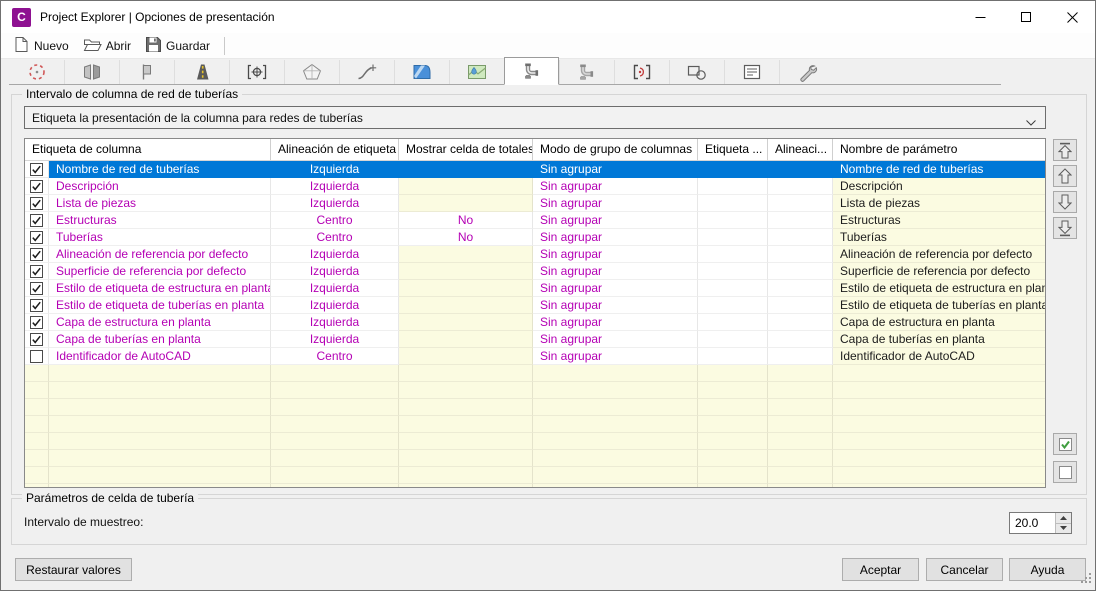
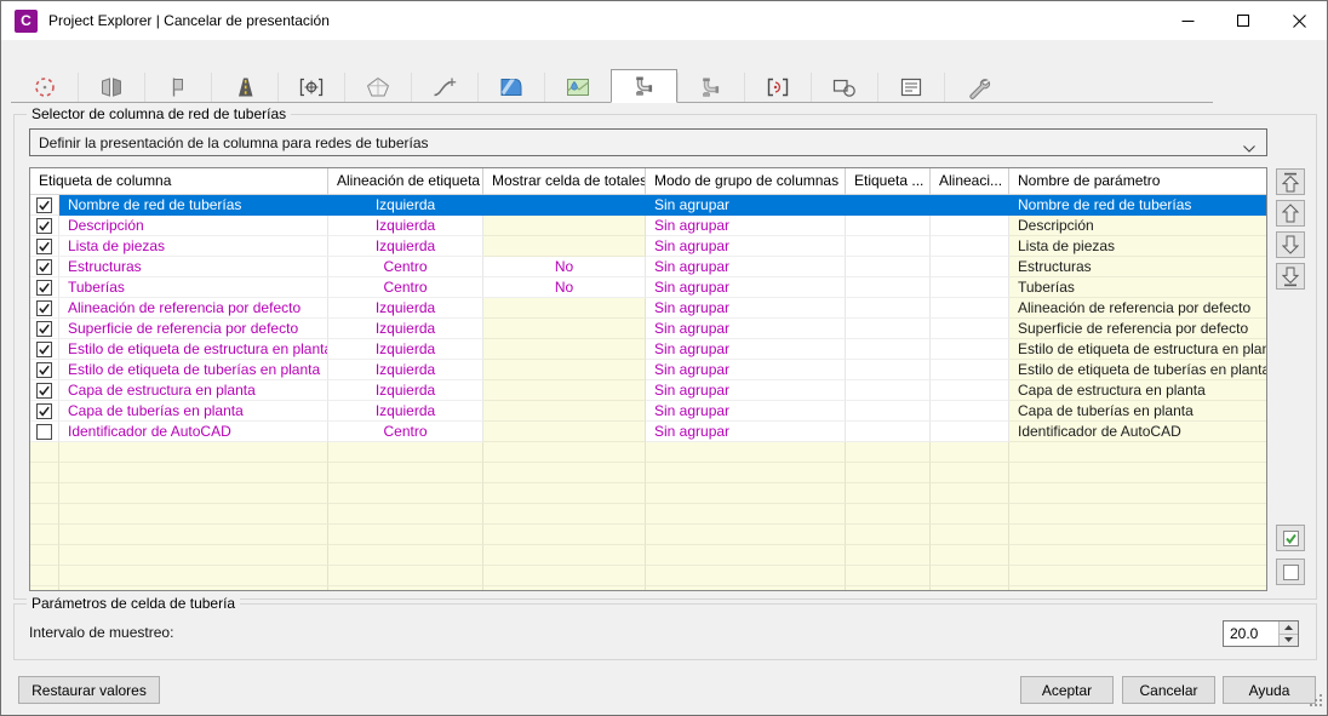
  C
- Project Explorer | Opciones de presentación
+ Project Explorer | Cancelar de presentación
- Nuevo
- Abrir
- Guardar
- Intervalo de columna de red de tuberías
+ Selector de columna de red de tuberías
- Etiqueta la presentación de la columna para redes de tuberías
+ Definir la presentación de la columna para redes de tuberías
  Etiqueta de columna
  Alineación de etiqueta
  Mostrar celda de totales
  Modo de grupo de columnas
  Etiqueta ...
  Alineaci...
  Nombre de parámetro
  Nombre de red de tuberías
  Izquierda
  Sin agrupar
  Nombre de red de tuberías
  Descripción
  Izquierda
  Sin agrupar
  Descripción
  Lista de piezas
  Izquierda
  Sin agrupar
  Lista de piezas
  Estructuras
  Centro
  No
  Sin agrupar
  Estructuras
  Tuberías
  Centro
  No
  Sin agrupar
  Tuberías
  Alineación de referencia por defecto
  Izquierda
  Sin agrupar
  Alineación de referencia por defecto
  Superficie de referencia por defecto
  Izquierda
  Sin agrupar
  Superficie de referencia por defecto
  Estilo de etiqueta de estructura en planta
  Izquierda
  Sin agrupar
  Estilo de etiqueta de estructura en plan
  Estilo de etiqueta de tuberías en planta
  Izquierda
  Sin agrupar
  Estilo de etiqueta de tuberías en planta
  Capa de estructura en planta
  Izquierda
  Sin agrupar
  Capa de estructura en planta
  Capa de tuberías en planta
  Izquierda
  Sin agrupar
  Capa de tuberías en planta
  Identificador de AutoCAD
  Centro
  Sin agrupar
  Identificador de AutoCAD
  Parámetros de celda de tubería
  Intervalo de muestreo:
  20.0
  Restaurar valores
  Aceptar
  Cancelar
  Ayuda
